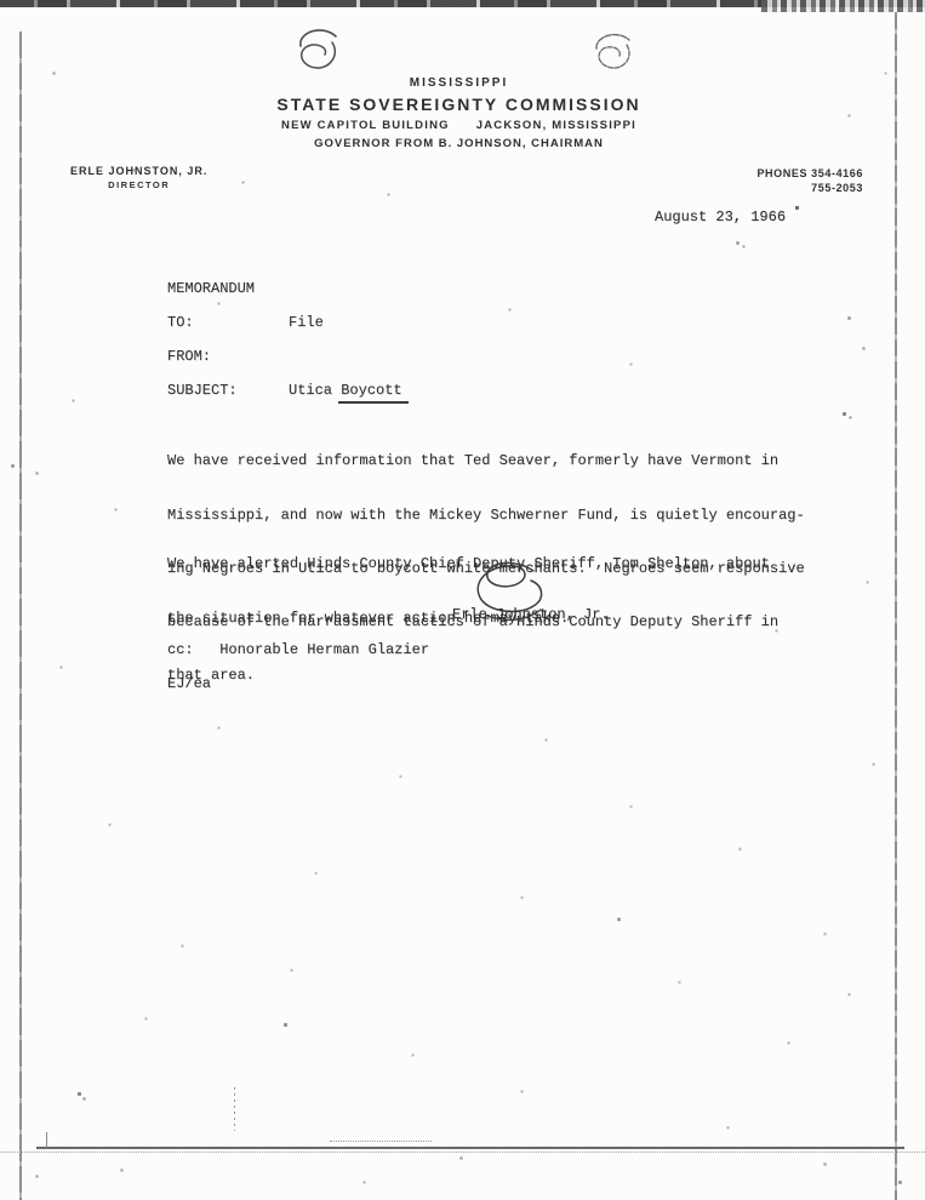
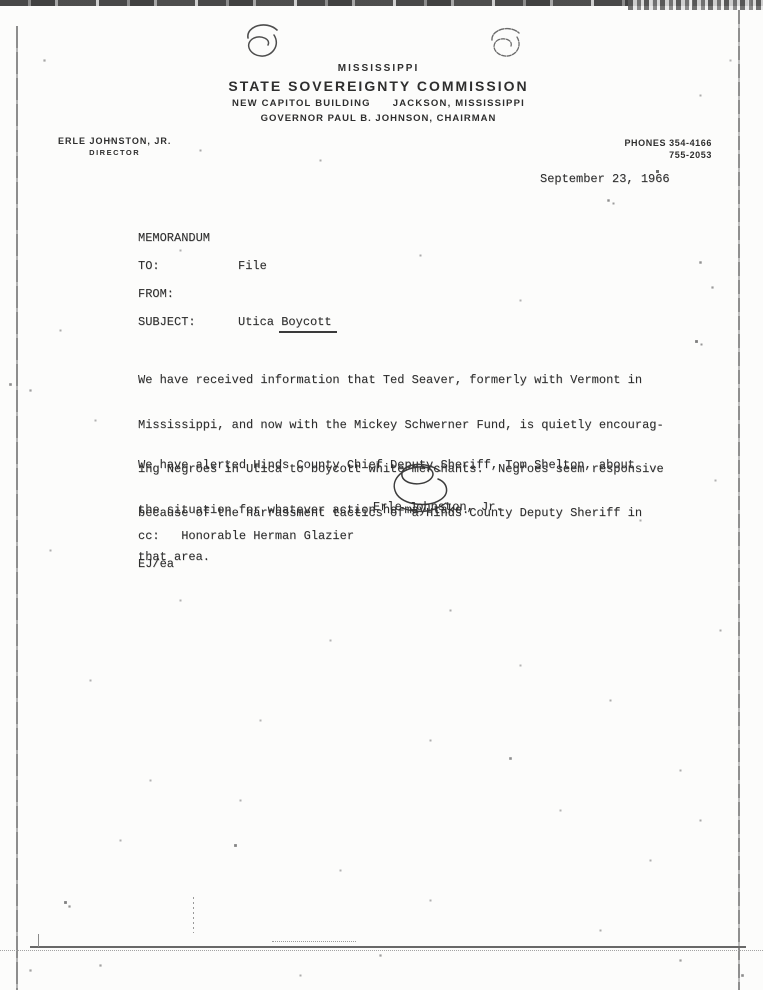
  MISSISSIPPI
  STATE SOVEREIGNTY COMMISSION
  NEW CAPITOL BUILDING JACKSON, MISSISSIPPI
- GOVERNOR FROM B. JOHNSON, CHAIRMAN
+ GOVERNOR PAUL B. JOHNSON, CHAIRMAN
  ERLE JOHNSTON, JR.
  DIRECTOR
  PHONES 354-4166
  755-2053
- August 23, 1966
+ September 23, 1966
  MEMORANDUM
  TO:
  File
  FROM:
  SUBJECT:
  Utica Boycott
- We have received information that Ted Seaver, formerly have Vermont in
+ We have received information that Ted Seaver, formerly with Vermont in
  Mississippi, and now with the Mickey Schwerner Fund, is quietly encourag-
  ing Negroes in Utica to boycott white mehants. Negroes seem responsive
  because of the harrassment tactics of a Hinds County Deputy Sheriff in
  that area.
  We have alerted Hinds County Chief Deput Sheriff, Tom Shelton, about
  the situation for whatever action heay take.
  Erle Johnston, Jr.
  cc: Honorable Herman Glazier
  EJ/ea
